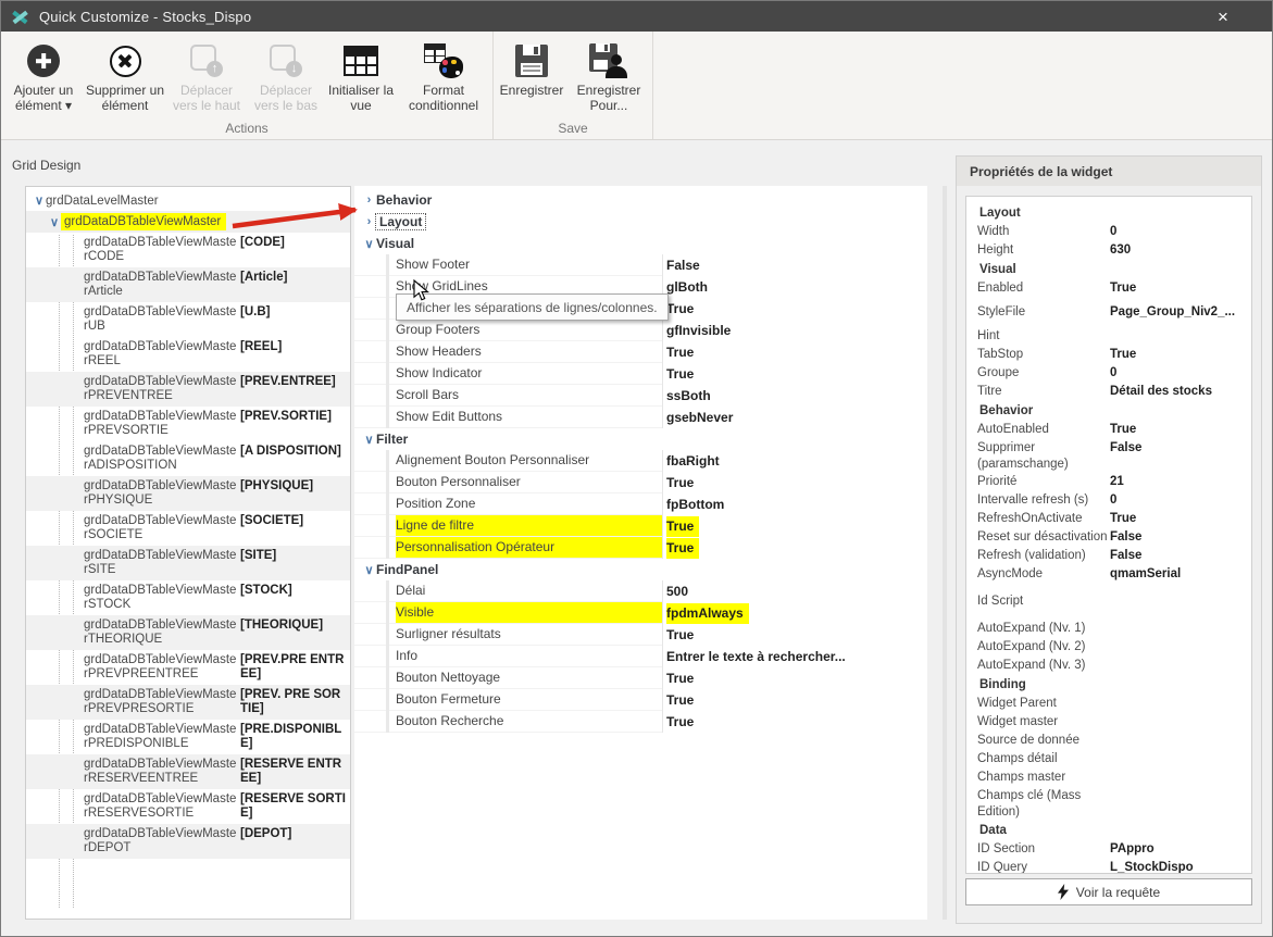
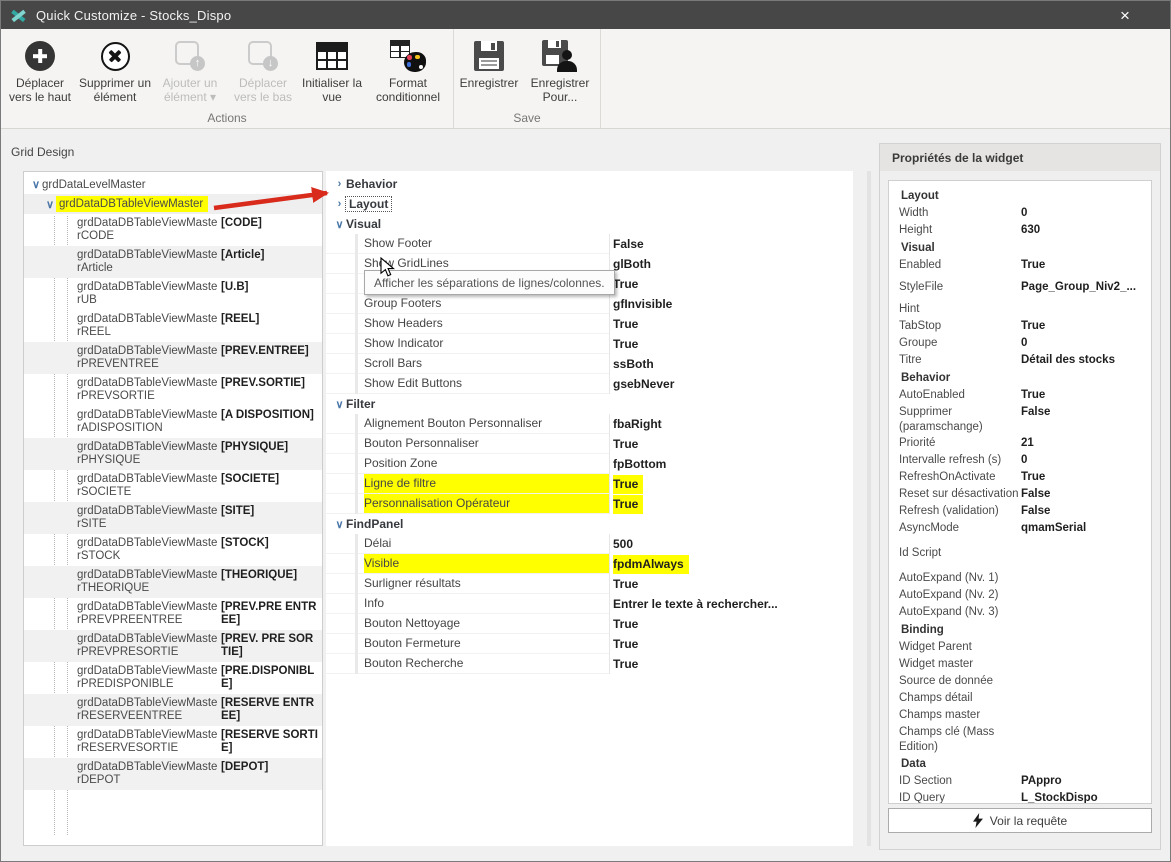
  Quick Customize - Stocks_Dispo
  ×
- Ajouter un élément ▾
+ Déplacer vers le haut
  Supprimer un élément
  ↑
- Déplacer vers le haut
+ Ajouter un élément ▾
  ↓
  Déplacer vers le bas
  Initialiser la vue
  Format conditionnel
  Actions
  Enregistrer
  Enregistrer Pour...
  Save
  Grid Design
  ∨
  grdDataLevelMaster
  ∨
  grdDataDBTableViewMaster
  grdDataDBTableViewMasterCODE
  [CODE]
  grdDataDBTableViewMasterArticle
  [Article]
  grdDataDBTableViewMasterUB
  [U.B]
  grdDataDBTableViewMasterREEL
  [REEL]
  grdDataDBTableViewMasterPREVENTREE
  [PREV.ENTREE]
  grdDataDBTableViewMasterPREVSORTIE
  [PREV.SORTIE]
  grdDataDBTableViewMasterADISPOSITION
  [A DISPOSITION]
  grdDataDBTableViewMasterPHYSIQUE
  [PHYSIQUE]
  grdDataDBTableViewMasterSOCIETE
  [SOCIETE]
  grdDataDBTableViewMasterSITE
  [SITE]
  grdDataDBTableViewMasterSTOCK
  [STOCK]
  grdDataDBTableViewMasterTHEORIQUE
  [THEORIQUE]
  grdDataDBTableViewMasterPREVPREENTREE
  [PREV.PRE ENTREE]
  grdDataDBTableViewMasterPREVPRESORTIE
  [PREV. PRE SORTIE]
  grdDataDBTableViewMasterPREDISPONIBLE
  [PRE.DISPONIBLE]
  grdDataDBTableViewMasterRESERVEENTREE
  [RESERVE ENTREE]
  grdDataDBTableViewMasterRESERVESORTIE
  [RESERVE SORTIE]
  grdDataDBTableViewMasterDEPOT
  [DEPOT]
  ›
  Behavior
  ›
  Layout
  ∨
  Visual
  Show Footer
  False
  Shw GridLines
  glBoth
  True
  Group Footers
  gfInvisible
  Show Headers
  True
  Show Indicator
  True
  Scroll Bars
  ssBoth
  Show Edit Buttons
  gsebNever
  ∨
  Filter
  Alignement Bouton Personnaliser
  fbaRight
  Bouton Personnaliser
  True
  Position Zone
  fpBottom
  Ligne de filtre
  True
  Personnalisation Opérateur
  True
  ∨
  FindPanel
  Délai
  500
  Visible
  fpdmAlways
  Surligner résultats
  True
  Info
  Entrer le texte à rechercher...
  Bouton Nettoyage
  True
  Bouton Fermeture
  True
  Bouton Recherche
  True
  Afficher les séparations de lignes/colonnes.
  Propriétés de la widget
  Layout
  Width
  0
  Height
  630
  Visual
  Enabled
  True
  StyleFile
  Page_Group_Niv2_...
  Hint
  TabStop
  True
  Groupe
  0
  Titre
  Détail des stocks
  Behavior
  AutoEnabled
  True
  Supprimer (paramschange)
  False
  Priorité
  21
  Intervalle refresh (s)
  0
  RefreshOnActivate
  True
  Reset sur désactivation
  False
  Refresh (validation)
  False
  AsyncMode
  qmamSerial
  Id Script
  AutoExpand (Nv. 1)
  AutoExpand (Nv. 2)
  AutoExpand (Nv. 3)
  Binding
  Widget Parent
  Widget master
  Source de donnée
  Champs détail
  Champs master
  Champs clé (Mass Edition)
  Data
  ID Section
  PAppro
  ID Query
  L_StockDispo
  Voir la requête
